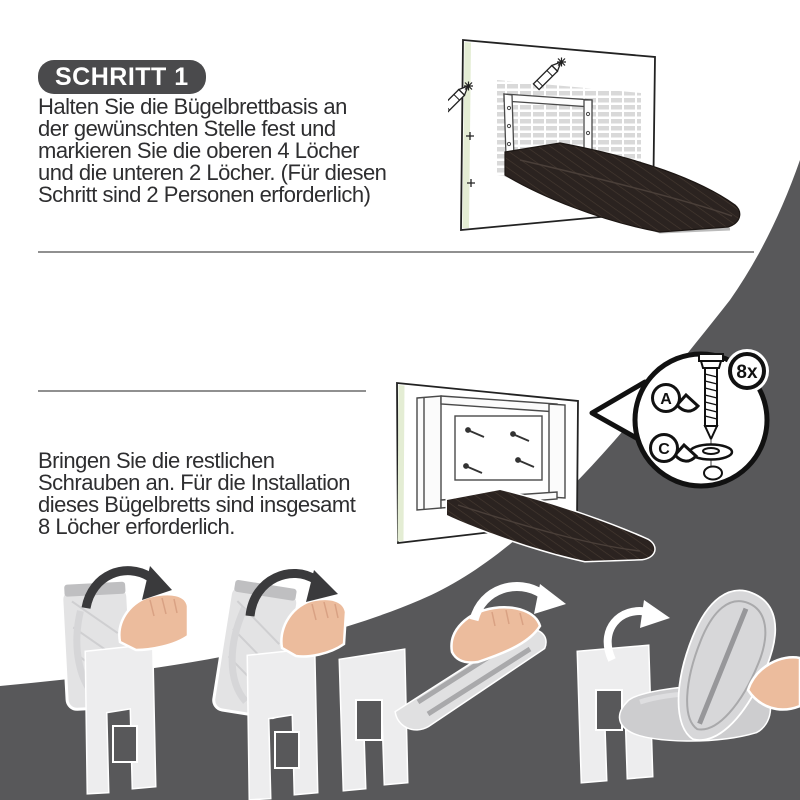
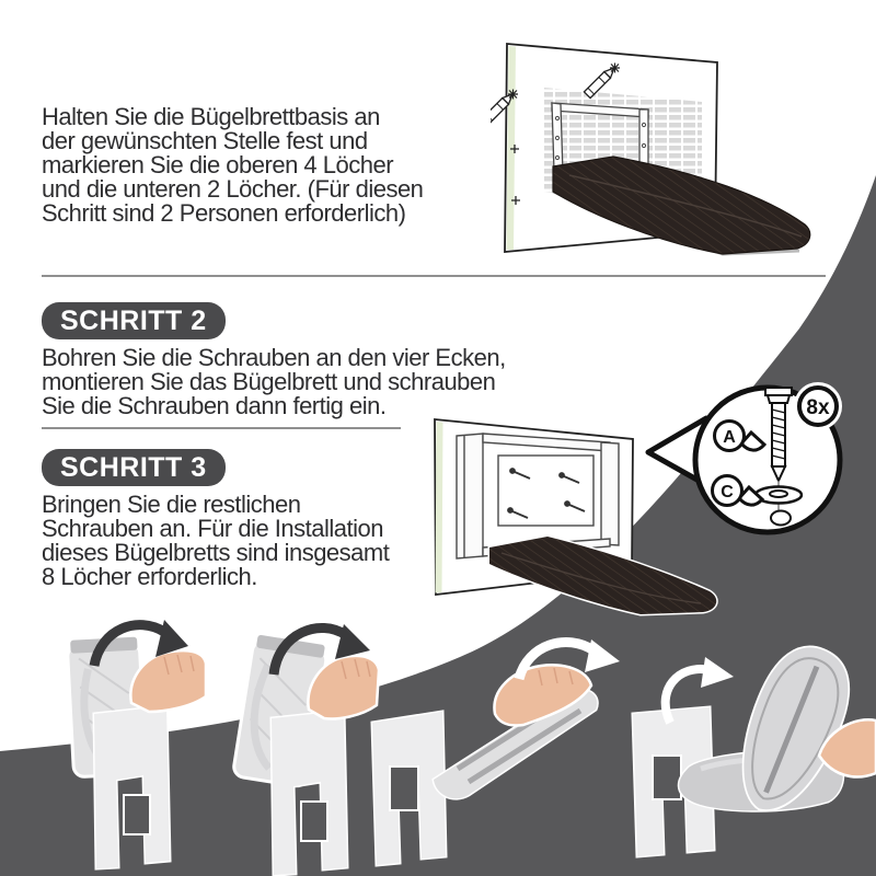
- SCHRITT 1
  Halten Sie die Bügelbrettbasis an
  der gewünschten Stelle fest und
  markieren Sie die oberen 4 Löcher
  und die unteren 2 Löcher. (Für diesen
  Schritt sind 2 Personen erforderlich)
+ SCHRITT 2
+ Bohren Sie die Schrauben an den vier Ecken,
+ montieren Sie das Bügelbrett und schrauben
+ Sie die Schrauben dann fertig ein.
+ SCHRITT 3
  Bringen Sie die restlichen
  Schrauben an. Für die Installation
  dieses Bügelbretts sind insgesamt
  8 Löcher erforderlich.
  A
  C
  8x
